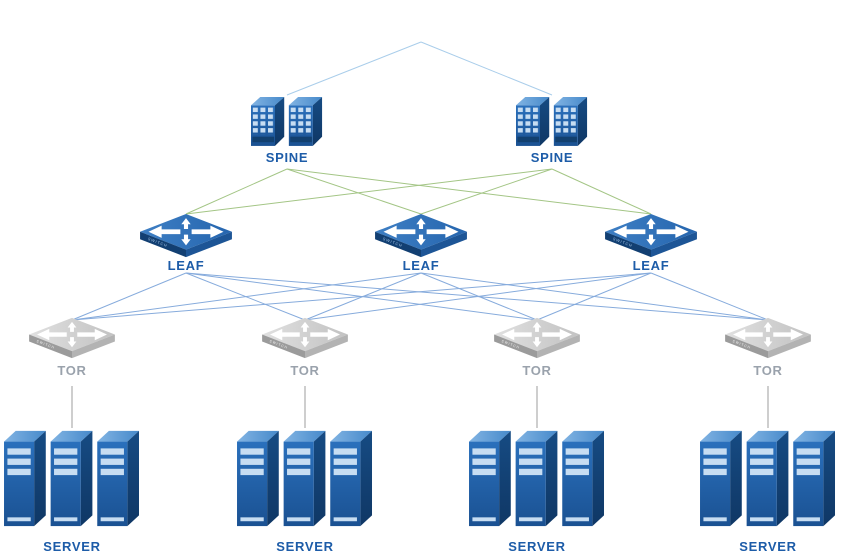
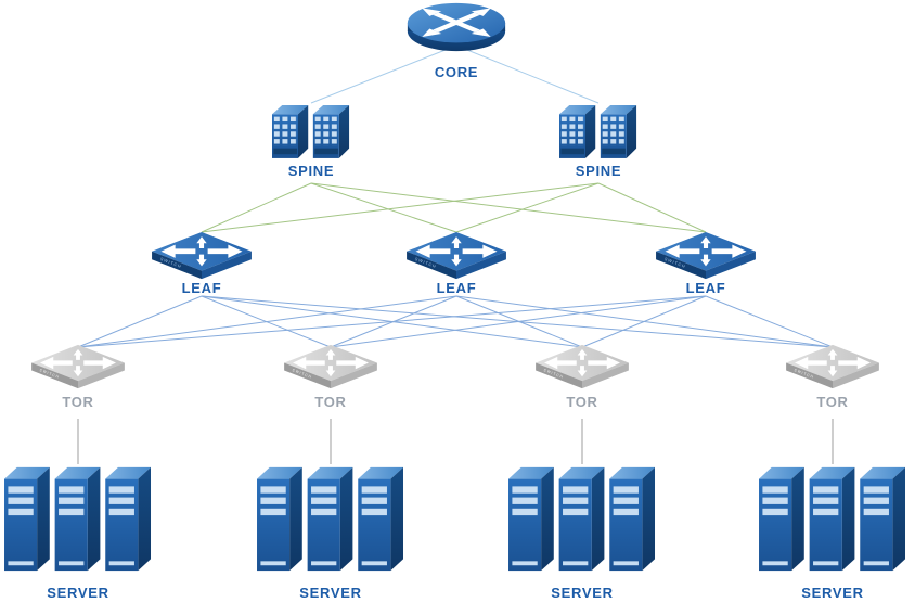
+ CORE
  SPINE
  SPINE
  LEAF
  LEAF
  LEAF
  TOR
  TOR
  TOR
  TOR
  SERVER
  SERVER
  SERVER
  SERVER
